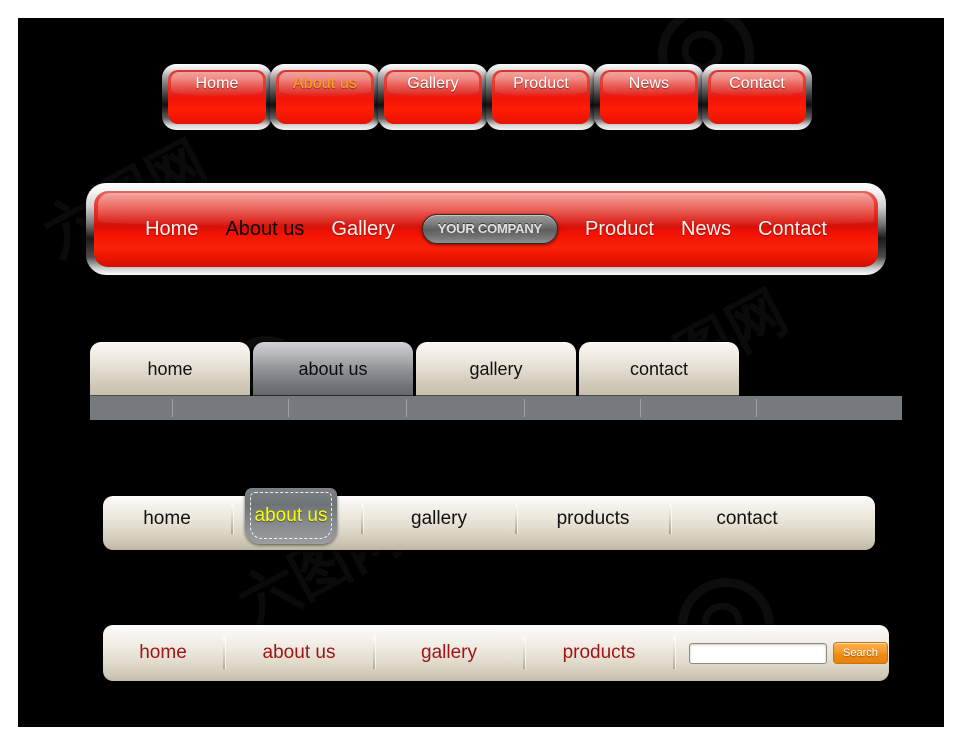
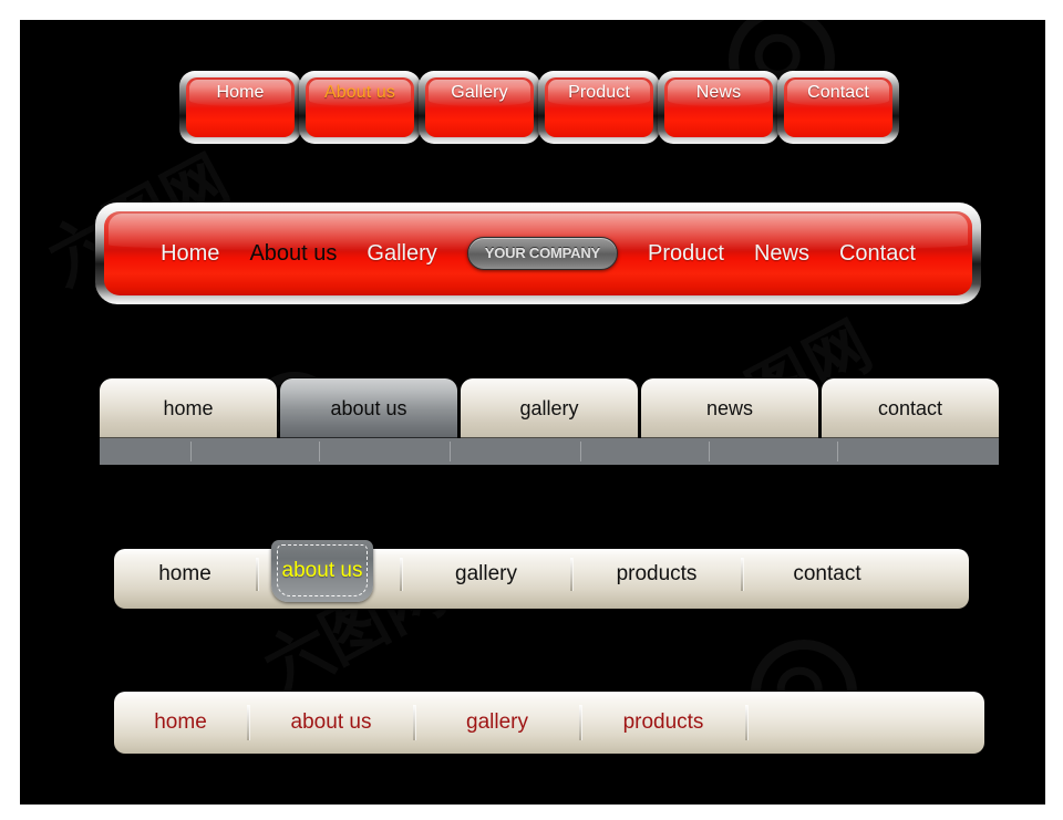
  Home
  About us
  Gallery
  Product
  News
  Contact
  Home
  About us
  Gallery
  YOUR COMPANY
  Product
  News
  Contact
  home
  about us
  gallery
+ news
  contact
  home
  gallery
  products
  contact
  about us
  home
  about us
  gallery
  products
- Search
